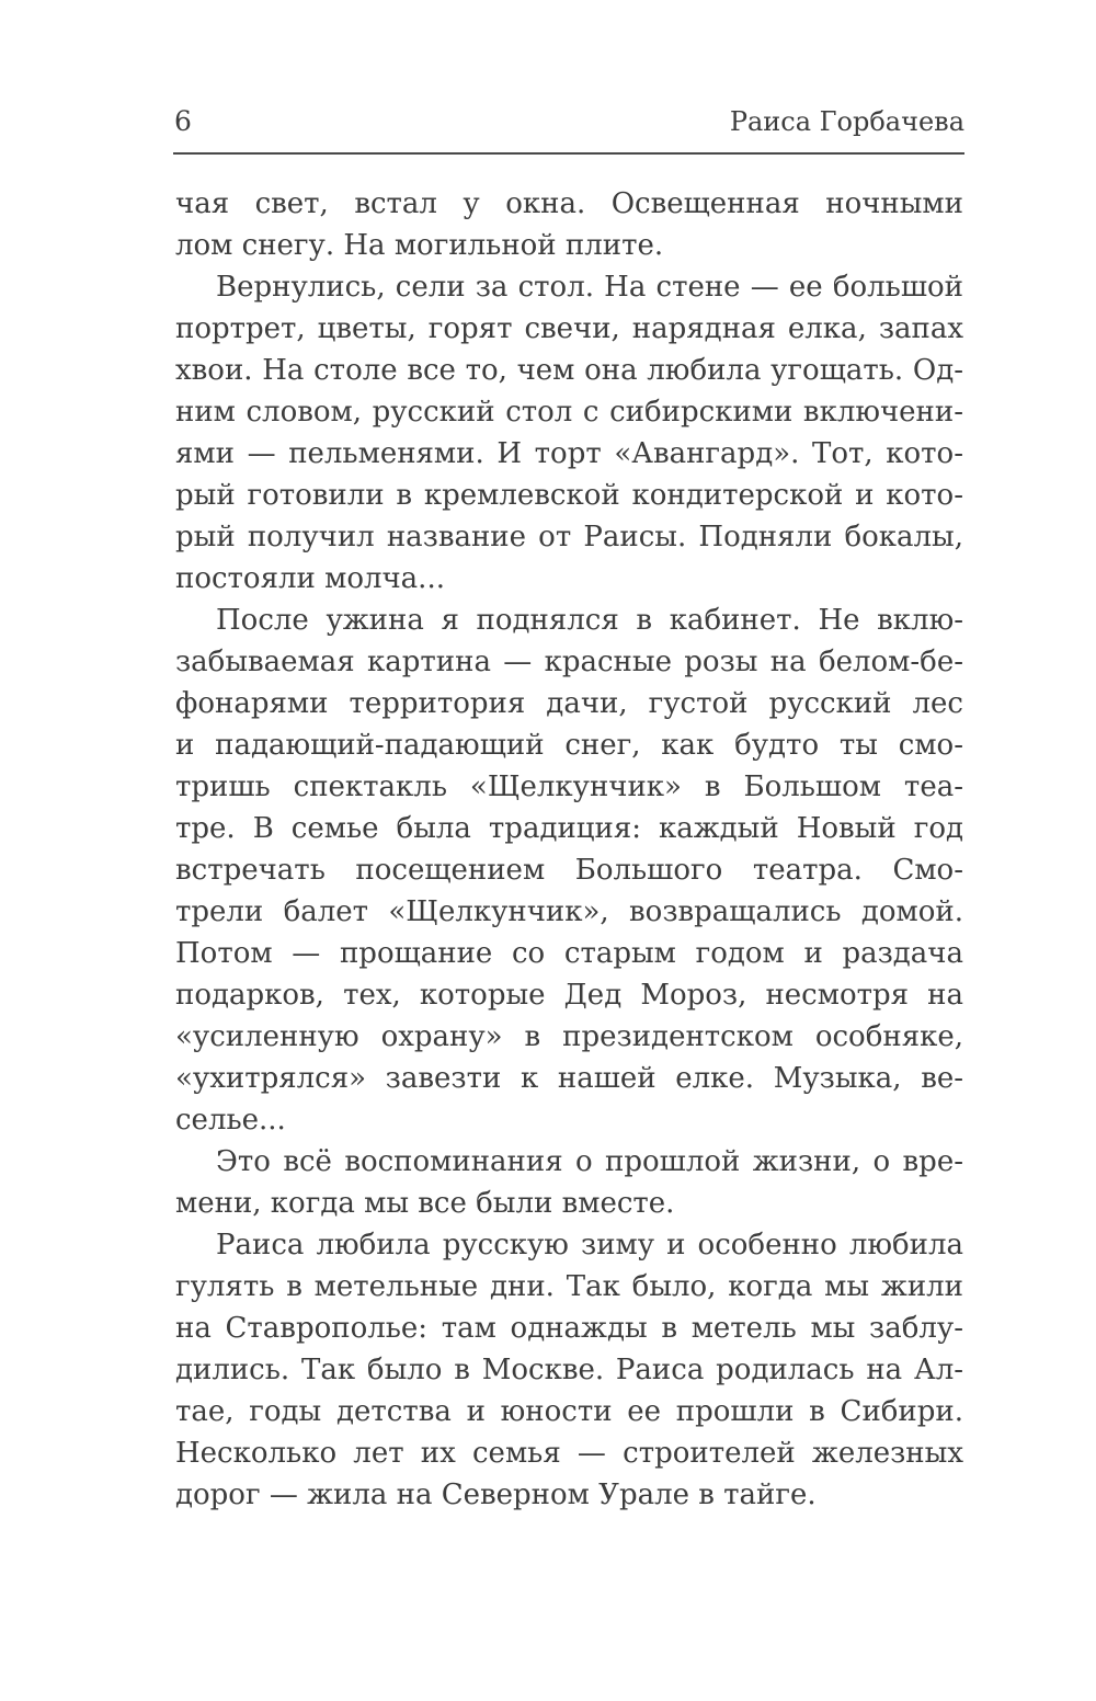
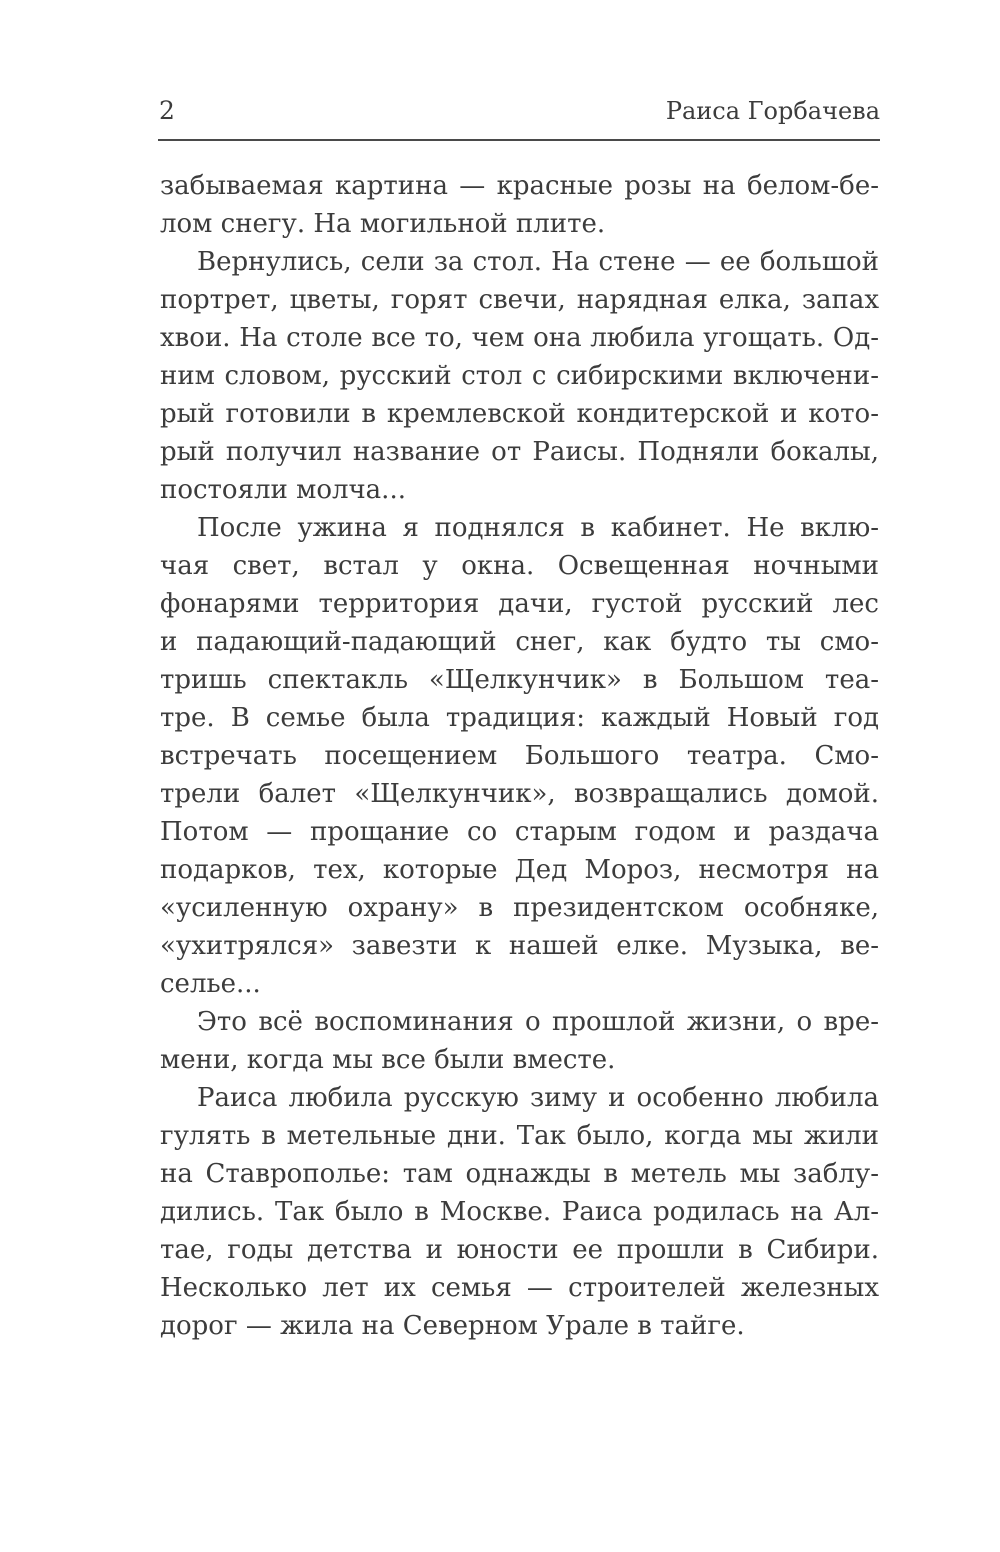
- 6
+ 2
  Раиса Горбачева
- чая свет, встал у окна. Освещенная ночными
+ забываемая картина — красные розы на белом-бе-
  лом снегу. На могильной плите.
  Вернулись, сели за стол. На стене — ее большой
  портрет, цветы, горят свечи, нарядная елка, запах
  хвои. На столе все то, чем она любила угощать. Од-
  ним словом, русский стол с сибирскими включени-
- ями — пельменями. И торт «Авангард». Тот, кото-
  рый готовили в кремлевской кондитерской и кото-
  рый получил название от Раисы. Подняли бокалы,
  постояли молча...
  После ужина я поднялся в кабинет. Не вклю-
- забываемая картина — красные розы на белом-бе-
+ чая свет, встал у окна. Освещенная ночными
  фонарями территория дачи, густой русский лес
  и падающий-падающий снег, как будто ты смо-
  тришь спектакль «Щелкунчик» в Большом теа-
  тре. В семье была традиция: каждый Новый год
  встречать посещением Большого театра. Смо-
  трели балет «Щелкунчик», возвращались домой.
  Потом — прощание со старым годом и раздача
  подарков, тех, которые Дед Мороз, несмотря на
  «усиленную охрану» в президентском особняке,
  «ухитрялся» завезти к нашей елке. Музыка, ве-
  селье...
  Это всё воспоминания о прошлой жизни, о вре-
  мени, когда мы все были вместе.
  Раиса любила русскую зиму и особенно любила
  гулять в метельные дни. Так было, когда мы жили
  на Ставрополье: там однажды в метель мы заблу-
  дились. Так было в Москве. Раиса родилась на Ал-
  тае, годы детства и юности ее прошли в Сибири.
  Несколько лет их семья — строителей железных
  дорог — жила на Северном Урале в тайге.
